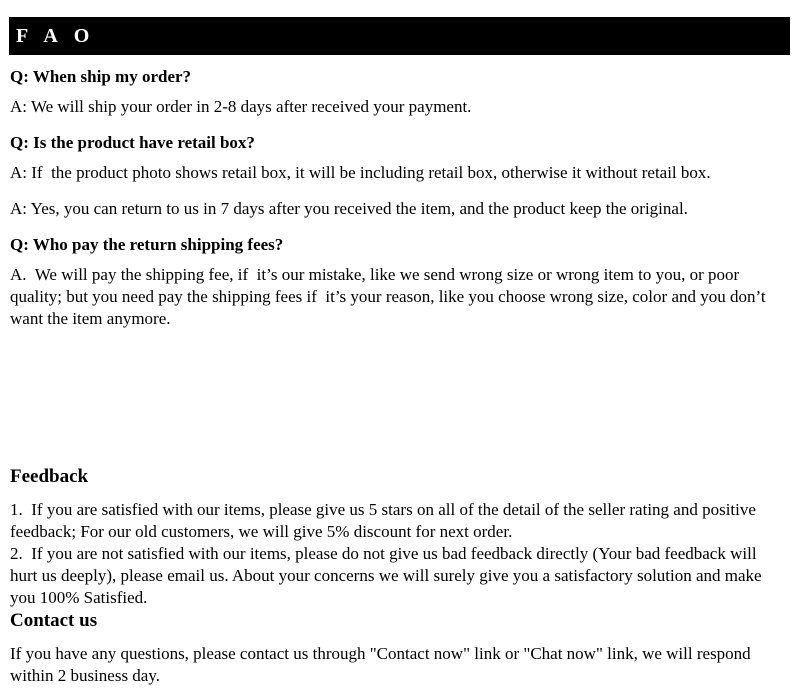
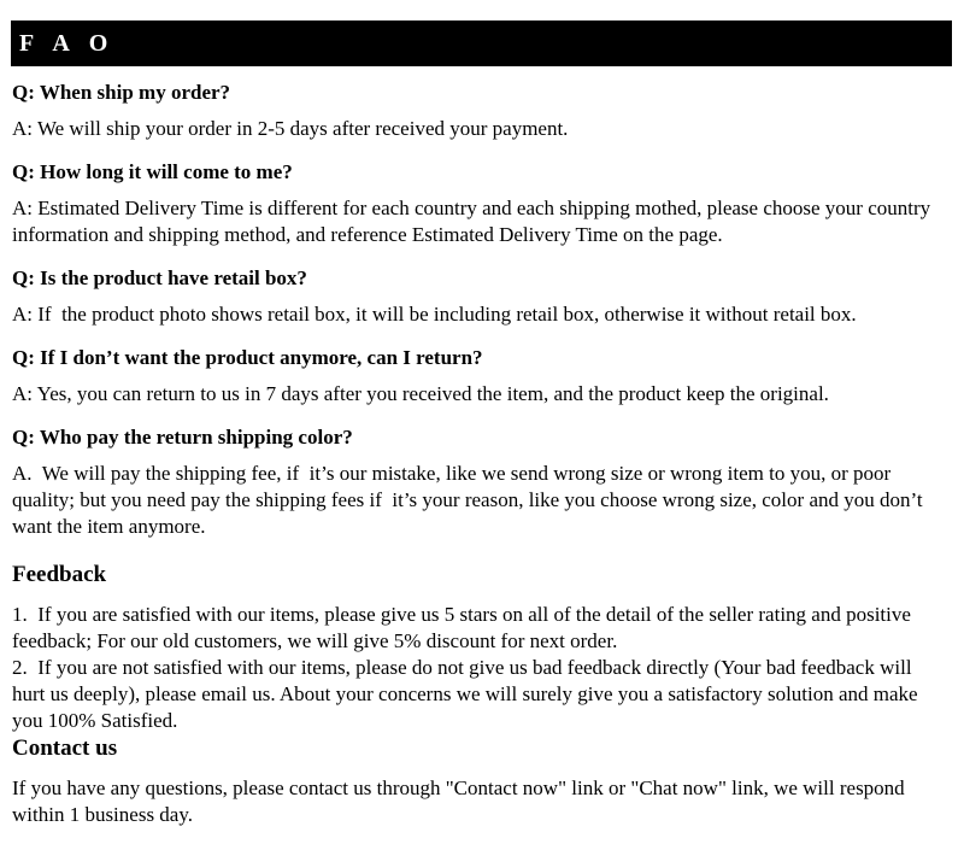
  F A O
  Q: When ship my order?
- A: We will ship your order in 2-8 days after received your payment.
+ A: We will ship your order in 2-5 days after received your payment.
+ Q: How long it will come to me?
+ A: Estimated Delivery Time is different for each country and each shipping mothed, please choose your country information and shipping method, and reference Estimated Delivery Time on the page.
  Q: Is the product have retail box?
  A: If the product photo shows retail box, it will be including retail box, otherwise it without retail box.
+ Q: If I don’t want the product anymore, can I return?
  A: Yes, you can return to us in 7 days after you received the item, and the product keep the original.
- Q: Who pay the return shipping fees?
+ Q: Who pay the return shipping color?
  A. We will pay the shipping fee, if it’s our mistake, like we send wrong size or wrong item to you, or poor quality; but you need pay the shipping fees if it’s your reason, like you choose wrong size, color and you don’t want the item anymore.
  Feedback
  1. If you are satisfied with our items, please give us 5 stars on all of the detail of the seller rating and positive feedback; For our old customers, we will give 5% discount for next order.
  2. If you are not satisfied with our items, please do not give us bad feedback directly (Your bad feedback will hurt us deeply), please email us. About your concerns we will surely give you a satisfactory solution and make you 100% Satisfied.
  Contact us
- If you have any questions, please contact us through "Contact now" link or "Chat now" link, we will respond within 2 business day.
+ If you have any questions, please contact us through "Contact now" link or "Chat now" link, we will respond within 1 business day.
